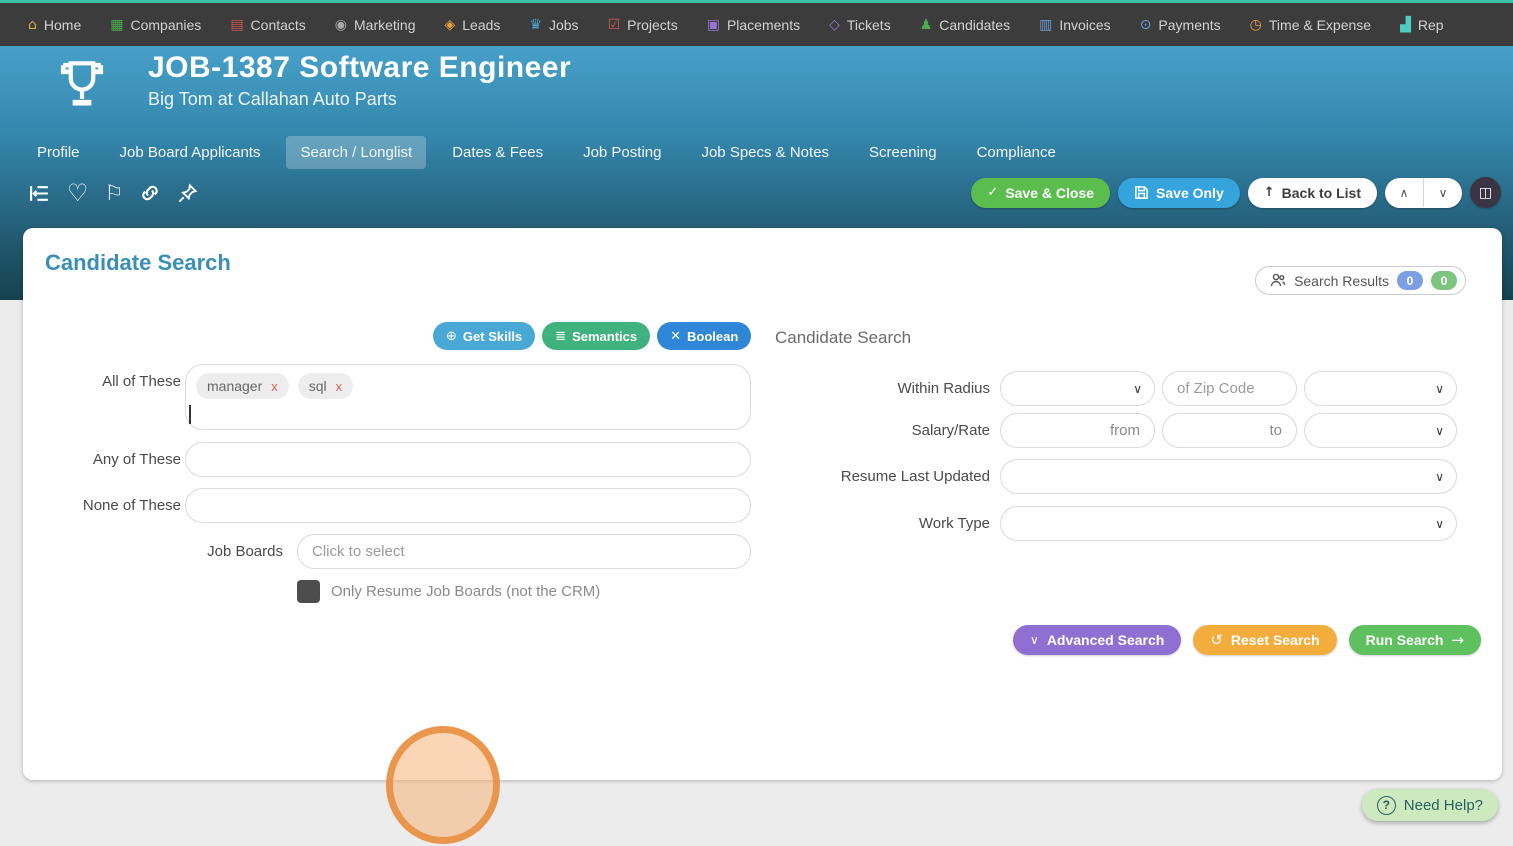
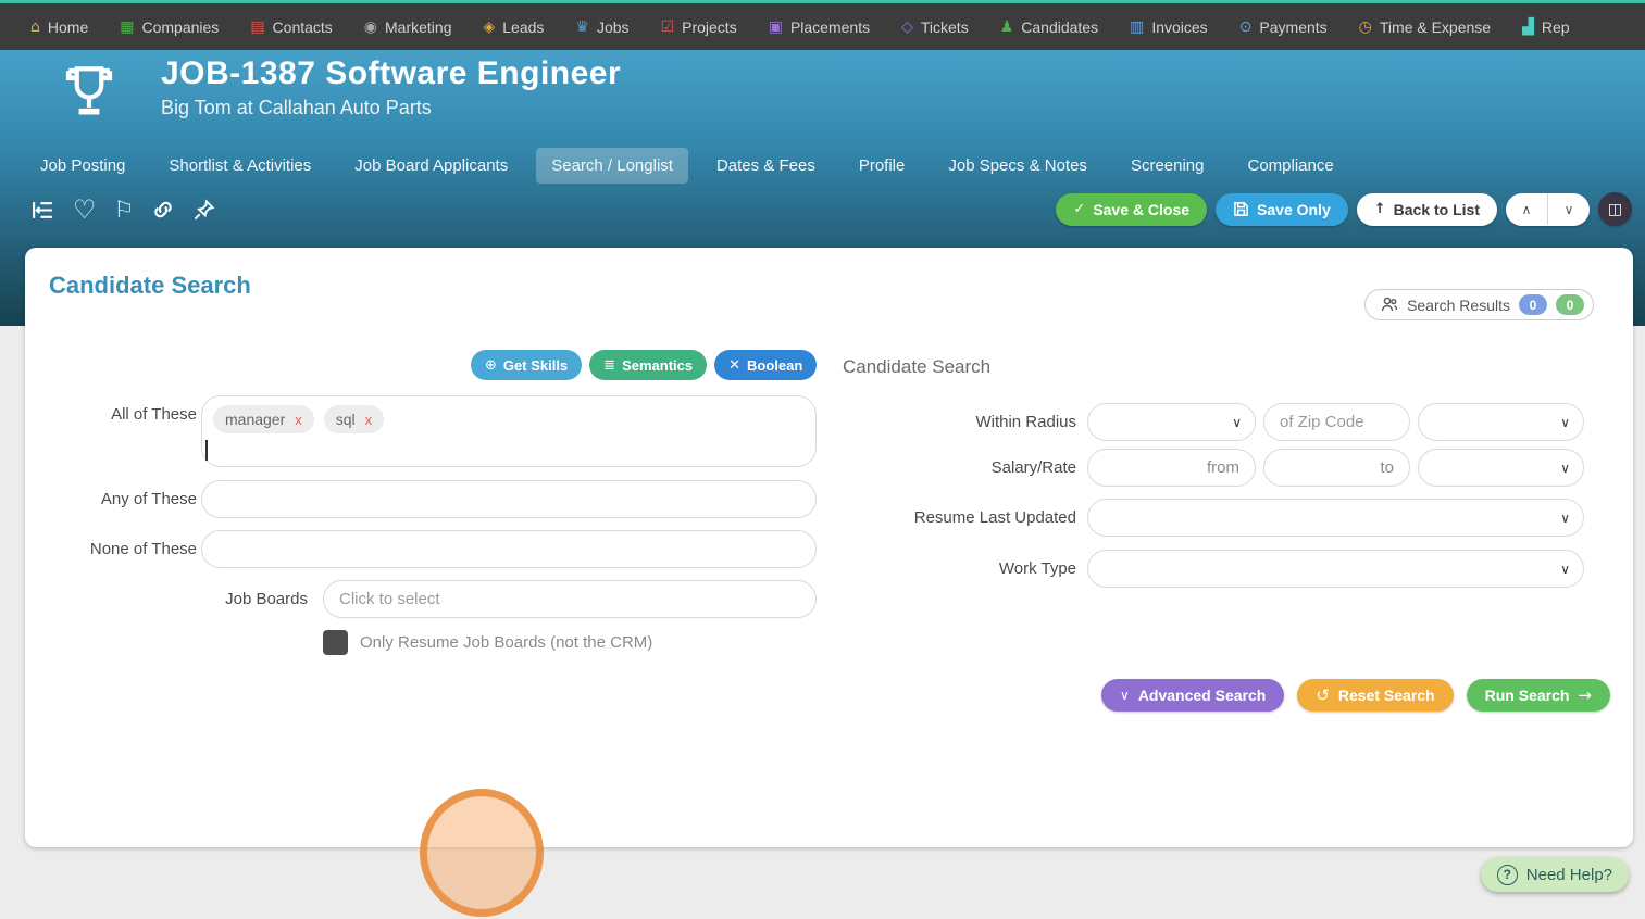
  ⌂
  Home
  ▦
  Companies
  ▤
  Contacts
  ◉
  Marketing
  ◈
  Leads
  ♛
  Jobs
  ☑
  Projects
  ▣
  Placements
  ◇
  Tickets
  ♟
  Candidates
  ▥
  Invoices
  ⊙
  Payments
  ◷
  Time & Expense
  ▟
  Rep
  JOB-1387 Software Engineer
  Big Tom at Callahan Auto Parts
- Profile
+ Job Posting
+ Shortlist & Activities
  Job Board Applicants
  Search / Longlist
  Dates & Fees
- Job Posting
+ Profile
  Job Specs & Notes
  Screening
  Compliance
  ♡
  ⚐
  ✓
  Save & Close
  Save Only
  ↑
  Back to List
  ∧
  ∨
  ◫
  Candidate Search
  Search Results
  0
  0
  ⊕
  Get Skills
  ≣
  Semantics
  ✕
  Boolean
  All of These
  manager
  x
  sql
  x
  Any of These
  None of These
  Job Boards
  Click to select
  Only Resume Job Boards (not the CRM)
  Candidate Search
  Within Radius
  ∨
  of Zip Code
  ∨
  Salary/Rate
  from
  to
  ∨
  Resume Last Updated
  ∨
  Work Type
  ∨
  ∨
  Advanced Search
  ↺
  Reset Search
  Run Search
  →
  ?
  Need Help?
